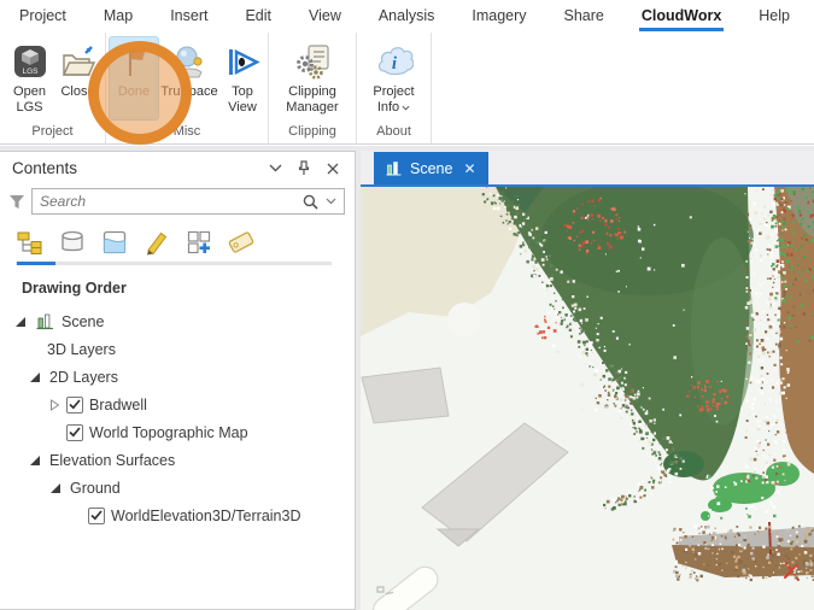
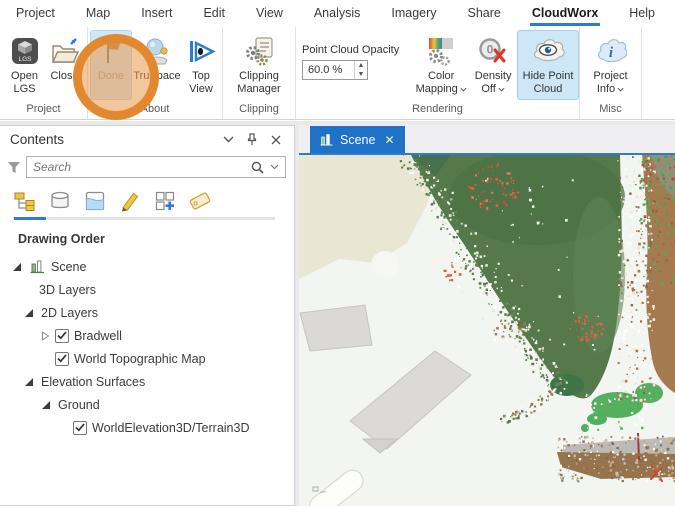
  Project
  Map
  Insert
  Edit
  View
  Analysis
  Imagery
  Share
  CloudWorx
  Help
  Open LGS
  Close
  Project
  Done
  TruSpace
  Top View
- Misc
+ About
  Clipping Manager
  Clipping
+ Point Cloud Opacity
+ 60.0 %
+ Color Mapping
+ 0
+ Density Off
+ Hide Point Cloud
+ Rendering
  i
  Project Info
- About
+ Misc
  Contents
  Search
  Drawing Order
  Scene
  3D Layers
  2D Layers
  Bradwell
  World Topographic Map
  Elevation Surfaces
  Ground
  WorldElevation3D/Terrain3D
  Scene
  ✕
